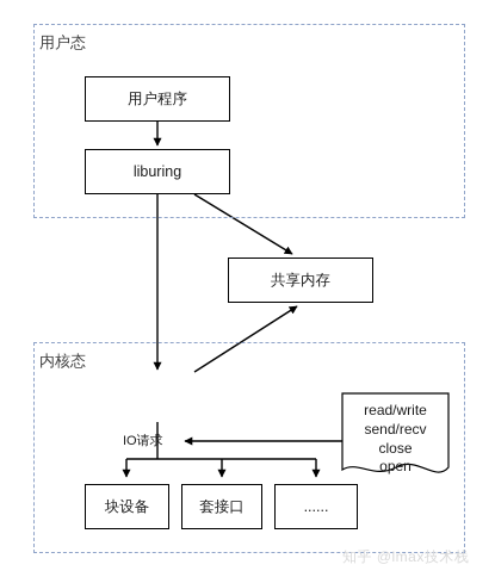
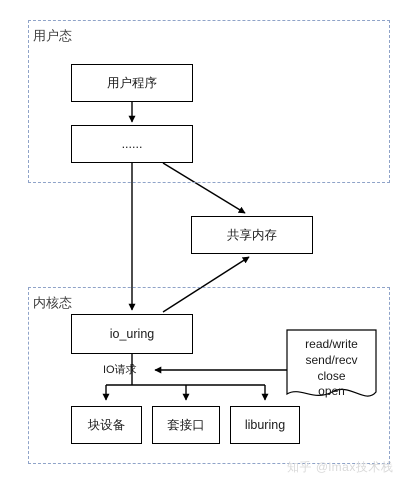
  用户态
  内核态
  用户程序
- liburing
+ ......
  共享内存
+ io_uring
  块设备
  套接口
- ......
+ liburing
  IO请求
  read/write
  send/recv
  close
  open
  知乎 @lmax技术栈
